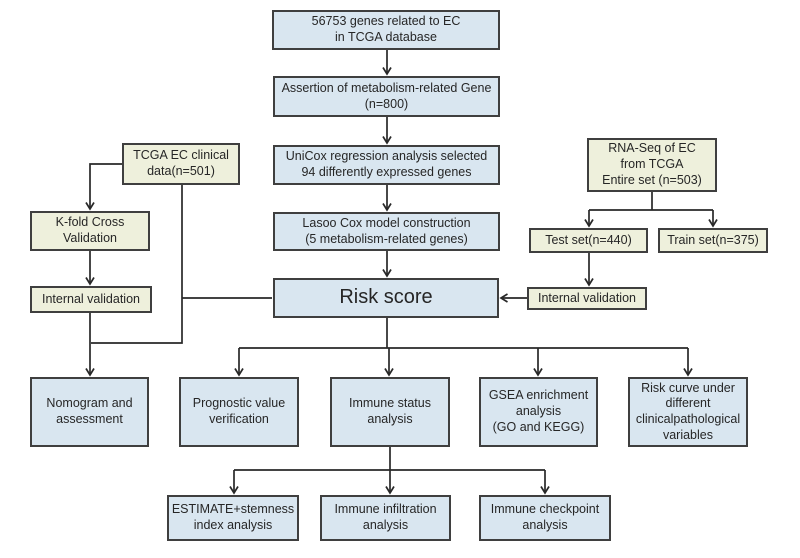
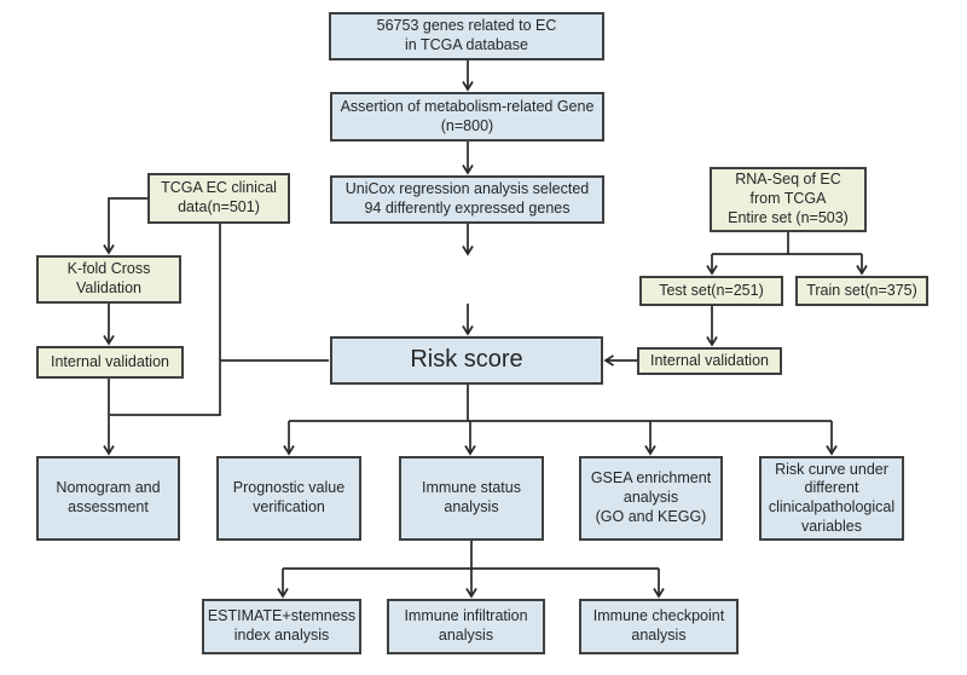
  56753 genes related to EC
  in TCGA database
  Assertion of metabolism-related Gene
  (n=800)
  UniCox regression analysis selected
  94 differently expressed genes
- Lasoo Cox model construction
- (5 metabolism-related genes)
  Risk score
  TCGA EC clinical
  data(n=501)
  K-fold Cross
  Validation
  Internal validation
  RNA-Seq of EC
  from TCGA
  Entire set (n=503)
- Test set(n=440)
+ Test set(n=251)
  Train set(n=375)
  Internal validation
  Nomogram and
  assessment
  Prognostic value
  verification
  Immune status
  analysis
  GSEA enrichment
  analysis
  (GO and KEGG)
  Risk curve under
  different
  clinicalpathological
  variables
  ESTIMATE+stemness
  index analysis
  Immune infiltration
  analysis
  Immune checkpoint
  analysis
